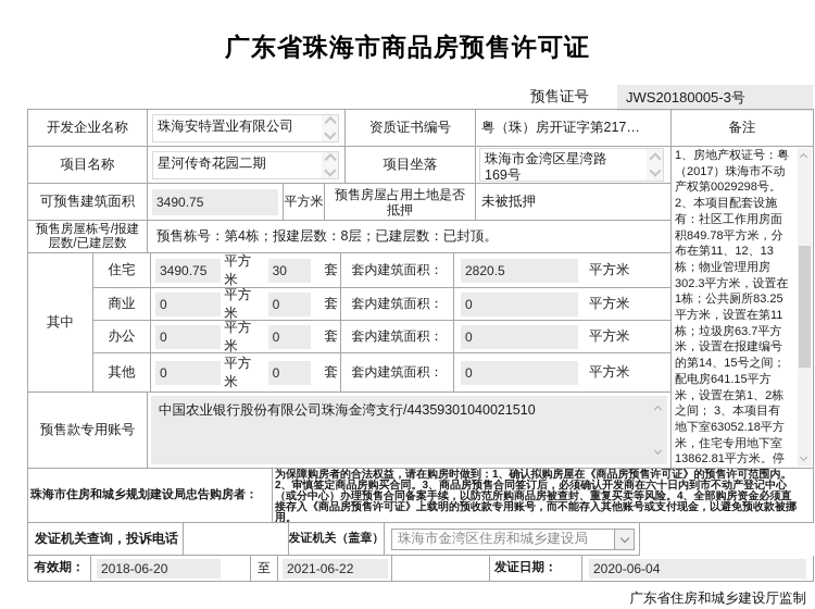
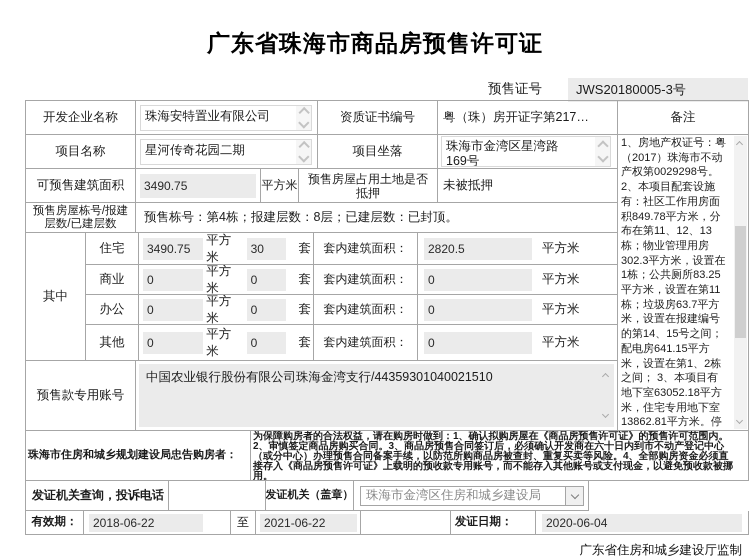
  广东省珠海市商品房预售许可证
  预售证号
  JWS20180005-3号
  开发企业名称
  珠海安特置业有限公司
  资质证书编号
  粤（珠）房开证字第217…
  项目名称
  星河传奇花园二期
  项目坐落
  珠海市金湾区星湾路
  169号
  可预售建筑面积
  3490.75
  平方米
  预售房屋占用土地是否抵押
  未被抵押
  预售房屋栋号/报建层数/已建层数
  预售栋号：第4栋；报建层数：8层；已建层数：已封顶。
  其中
  住宅
  3490.75
  平方米
  30
  套
  套内建筑面积：
  2820.5
  平方米
  商业
  0
  平方米
  0
  套
  套内建筑面积：
  0
  平方米
  办公
  0
  平方米
  0
  套
  套内建筑面积：
  0
  平方米
  其他
  0
  平方米
  0
  套
  套内建筑面积：
  0
  平方米
  预售款专用账号
  中国农业银行股份有限公司珠海金湾支行/44359301040021510
  备注
  1、房地产权证号：粤
  （2017）珠海市不动
  产权第0029298号。
  2、本项目配套设施
  有：社区工作用房面
  积849.78平方米，分
  布在第11、12、13
  栋；物业管理用房
  302.3平方米，设置在
  1栋；公共厕所83.25
  平方米，设置在第11
  栋；垃圾房63.7平方
  米，设置在报建编号
  的第14、15号之间；
  配电房641.15平方
  米，设置在第1、2栋
  之间； 3、本项目有
  地下室63052.18平方
  米，住宅专用地下室
  13862.81平方米。停
  珠海市住房和城乡规划建设局忠告购房者：
  为保障购房者的合法权益，请在购房时做到：1、确认拟购房屋在《商品房预售许可证》的预售许可范围内。
  2、审慎签定商品房购买合同。3、商品房预售合同签订后，必须确认开发商在六十日内到市不动产登记中心
  （或分中心）办理预售合同备案手续，以防范所购商品房被查封、重复买卖等风险。4、全部购房资金必须直
  接存入《商品房预售许可证》上载明的预收款专用账号，而不能存入其他账号或支付现金，以避免预收款被挪
  用。
  发证机关查询，投诉电话
  发证机关（盖章）
  珠海市金湾区住房和城乡建设局
  有效期：
- 2018-06-20
+ 2018-06-22
  至
  2021-06-22
  发证日期：
  2020-06-04
  广东省住房和城乡建设厅监制
